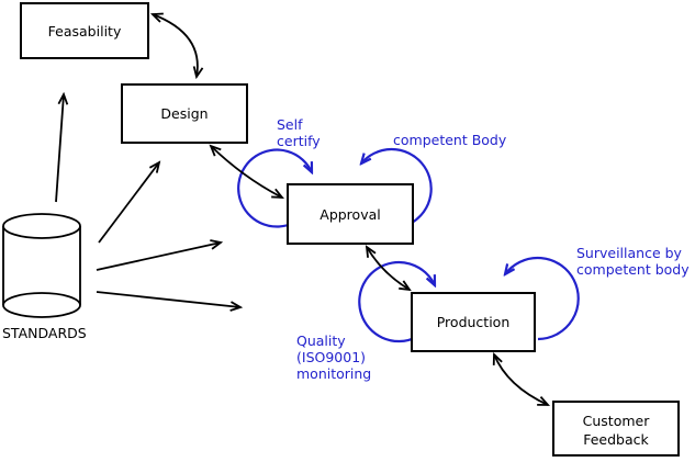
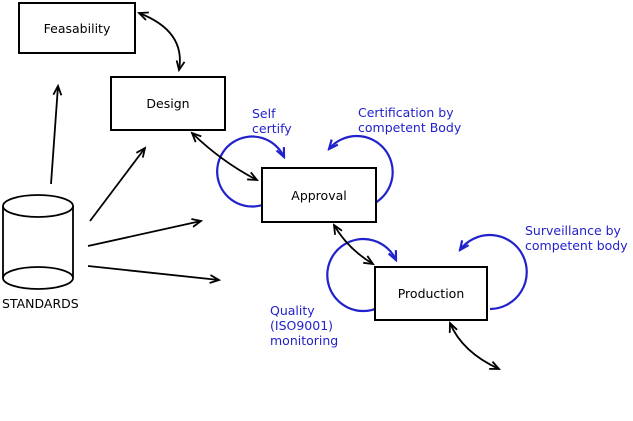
  STANDARDS
  Feasability
  Design
  Approval
  Production
- Customer
- Feedback
  Self
  certify
+ Certification by
  competent Body
  Surveillance by
  competent body
  Quality
  (ISO9001)
  monitoring
